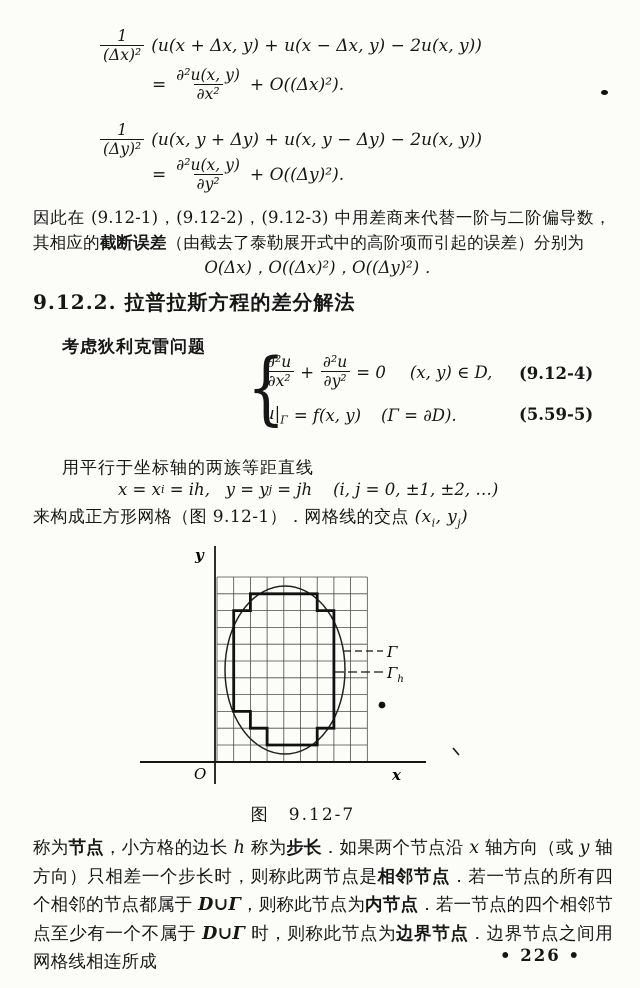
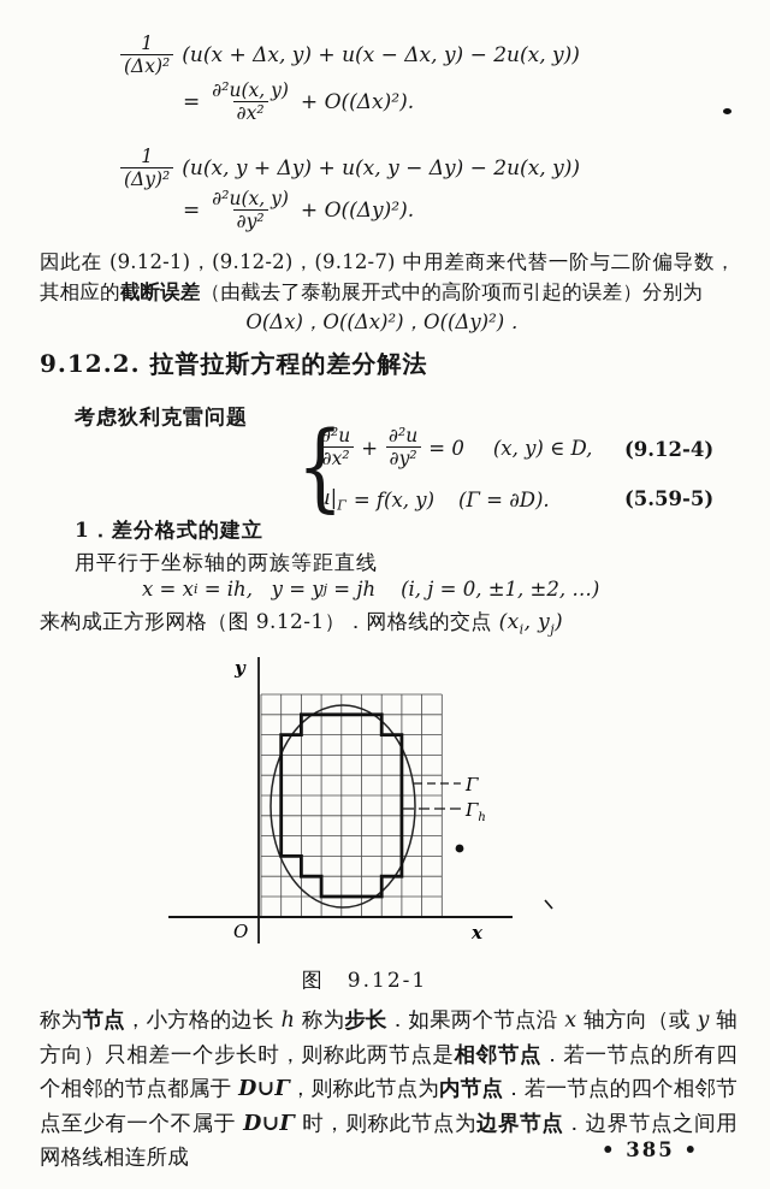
  1
  (Δx)²
  (u(x + Δx, y) + u(x − Δx, y) − 2u(x, y))
  =
  ∂²u(x, y)
  ∂x²
  + O((Δx)²).
  1
  (Δy)²
  (u(x, y + Δy) + u(x, y − Δy) − 2u(x, y))
  =
  ∂²u(x, y)
  ∂y²
  + O((Δy)²).
- 因此在 (9.12-1)，(9.12-2)，(9.12-3) 中用差商来代替一阶与二阶偏导数，其相应的截断误差（由截去了泰勒展开式中的高阶项而引起的误差）分别为
+ 因此在 (9.12-1)，(9.12-2)，(9.12-7) 中用差商来代替一阶与二阶偏导数，其相应的截断误差（由截去了泰勒展开式中的高阶项而引起的误差）分别为
  O(Δx)，O((Δx)²)，O((Δy)²)．
  9.12.2. 拉普拉斯方程的差分解法
  考虑狄利克雷问题
  {
  ∂²u
  ∂x²
  +
  ∂²u
  ∂y²
  = 0
  (x, y) ∈ D,
  u|Γ
  = f(x, y)
  (Γ = ∂D).
  (9.12-4)
  (5.59-5)
+ 1．差分格式的建立
  用平行于坐标轴的两族等距直线
  x = x
  i
  = ih, y = y
  j
  = jh (i, j = 0, ±1, ±2, …)
  来构成正方形网格（图 9.12-1）．网格线的交点 (xi, yj)
  Γ
  Γh
  y
  x
  O
- 图 9.12-7
+ 图 9.12-1
  称为节点，小方格的边长 h 称为步长．如果两个节点沿 x 轴方向（或 y 轴方向）只相差一个步长时，则称此两节点是相邻节点．若一节点的所有四个相邻的节点都属于 D∪Γ，则称此节点为内节点．若一节点的四个相邻节点至少有一个不属于 D∪Γ 时，则称此节点为边界节点．边界节点之间用网格线相连所成
- • 226 •
+ • 385 •
